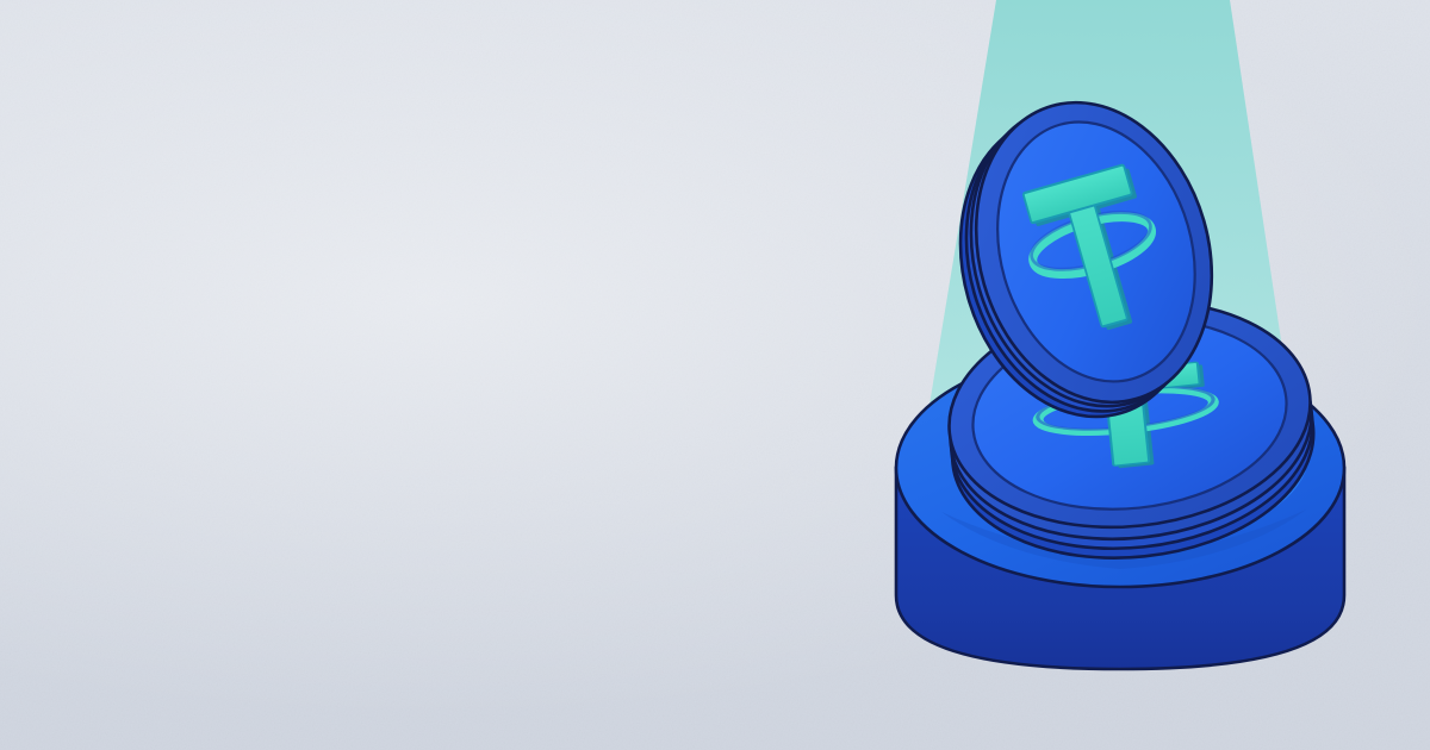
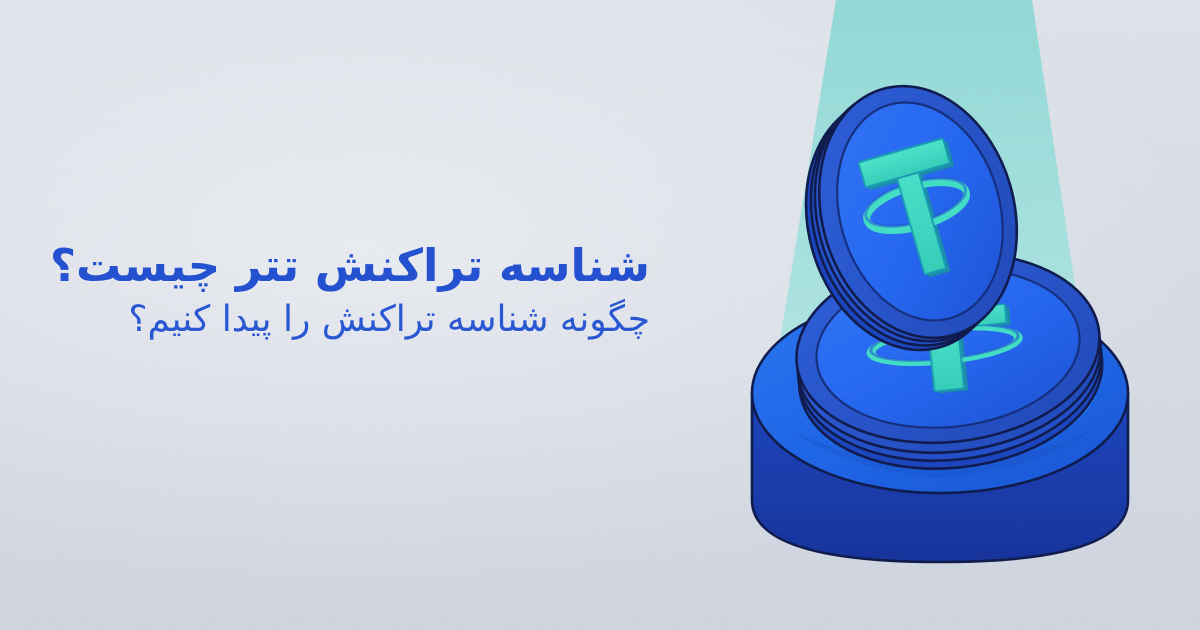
+ شناسه تراکنش تتر چیست؟
+ چگونه شناسه تراکنش را پیدا کنیم؟
